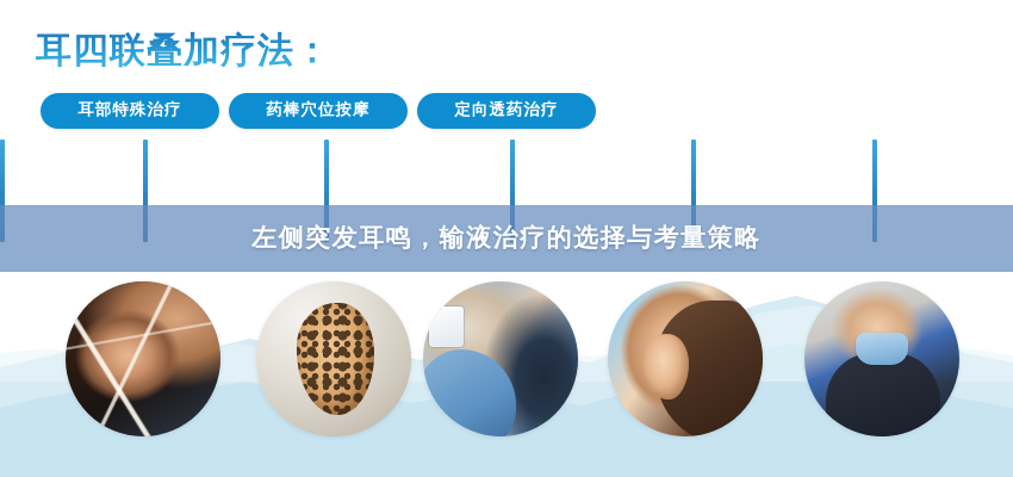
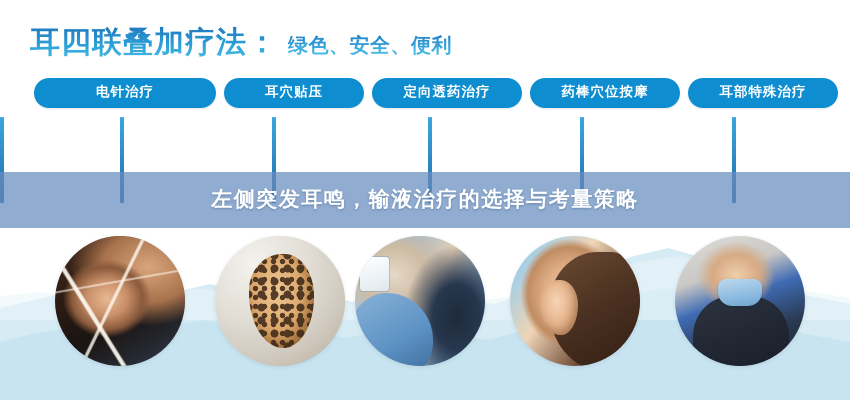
  耳四联叠加疗法：
+ 绿色、安全、便利
+ 电针治疗
+ 耳穴贴压
- 耳部特殊治疗
+ 定向透药治疗
  药棒穴位按摩
- 定向透药治疗
+ 耳部特殊治疗
  左侧突发耳鸣，输液治疗的选择与考量策略
